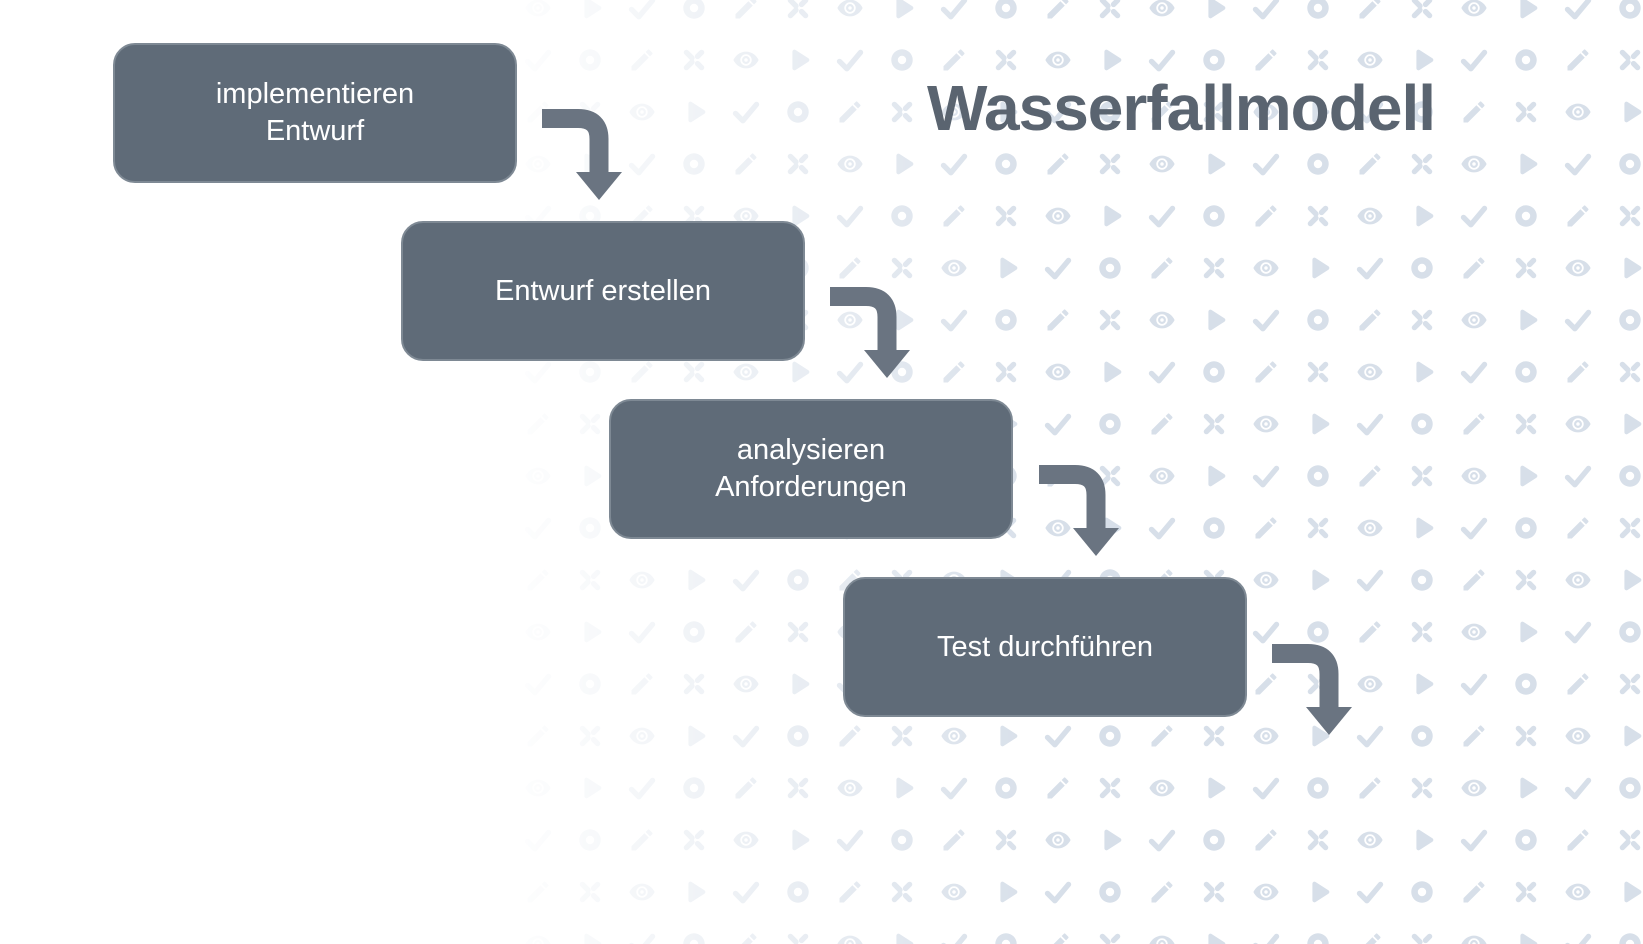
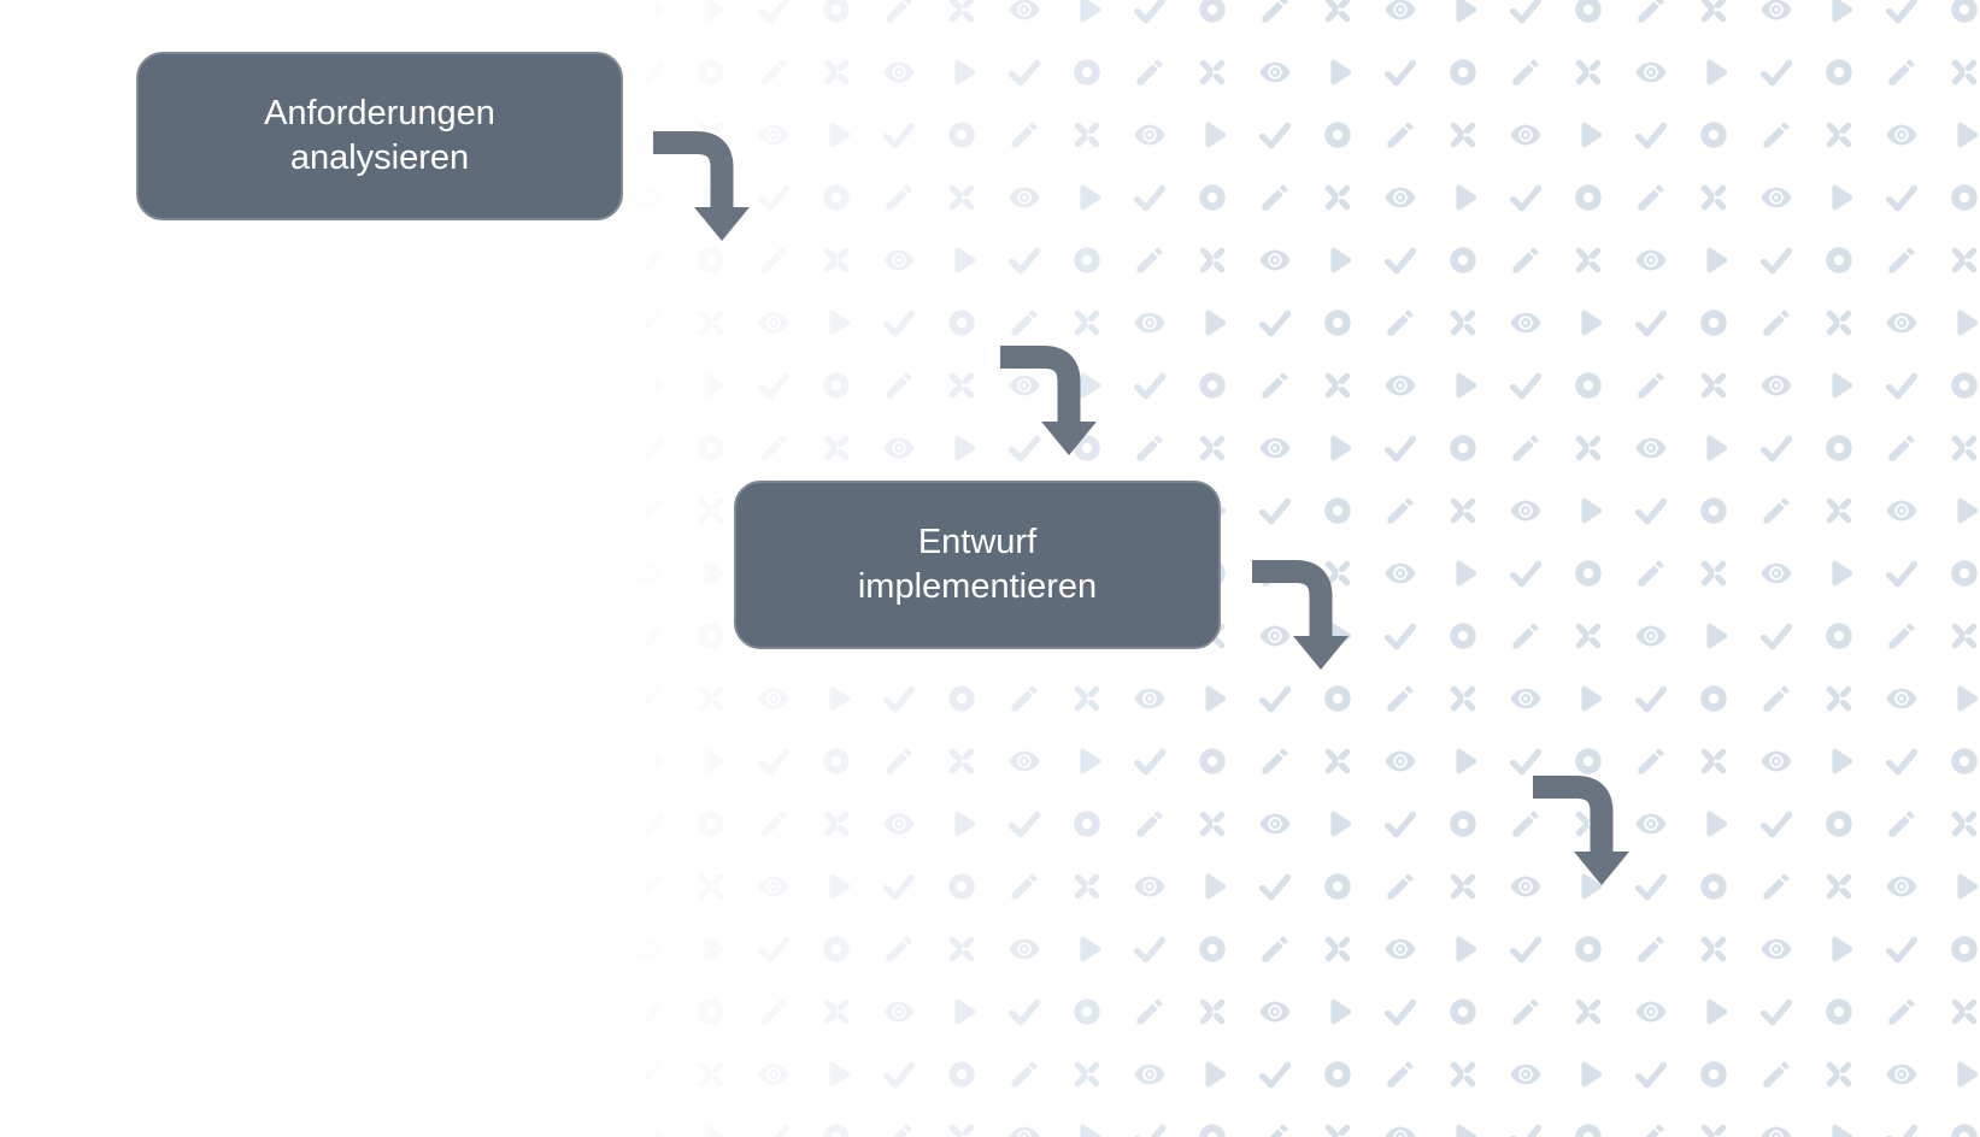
- Wasserfallmodell
- implementieren
+ Anforderungen
- Entwurf
+ analysieren
- Entwurf erstellen
- analysieren
+ Entwurf
- Anforderungen
+ implementieren
- Test durchführen
